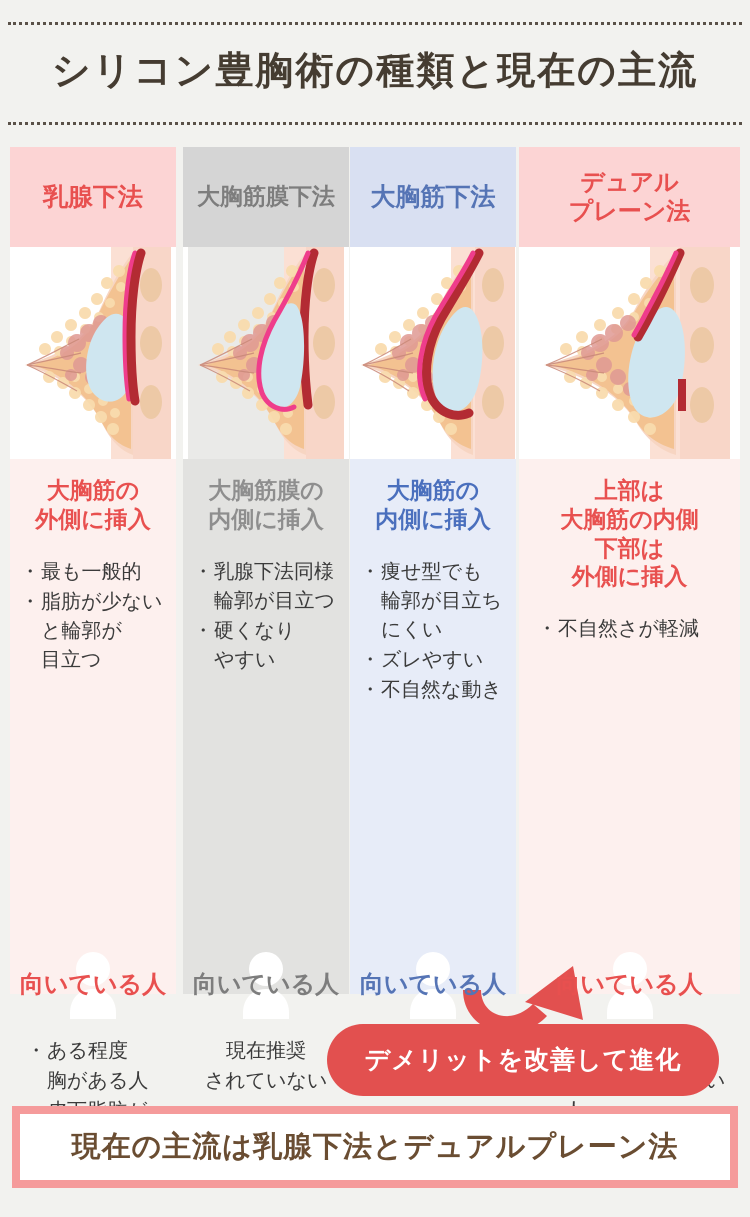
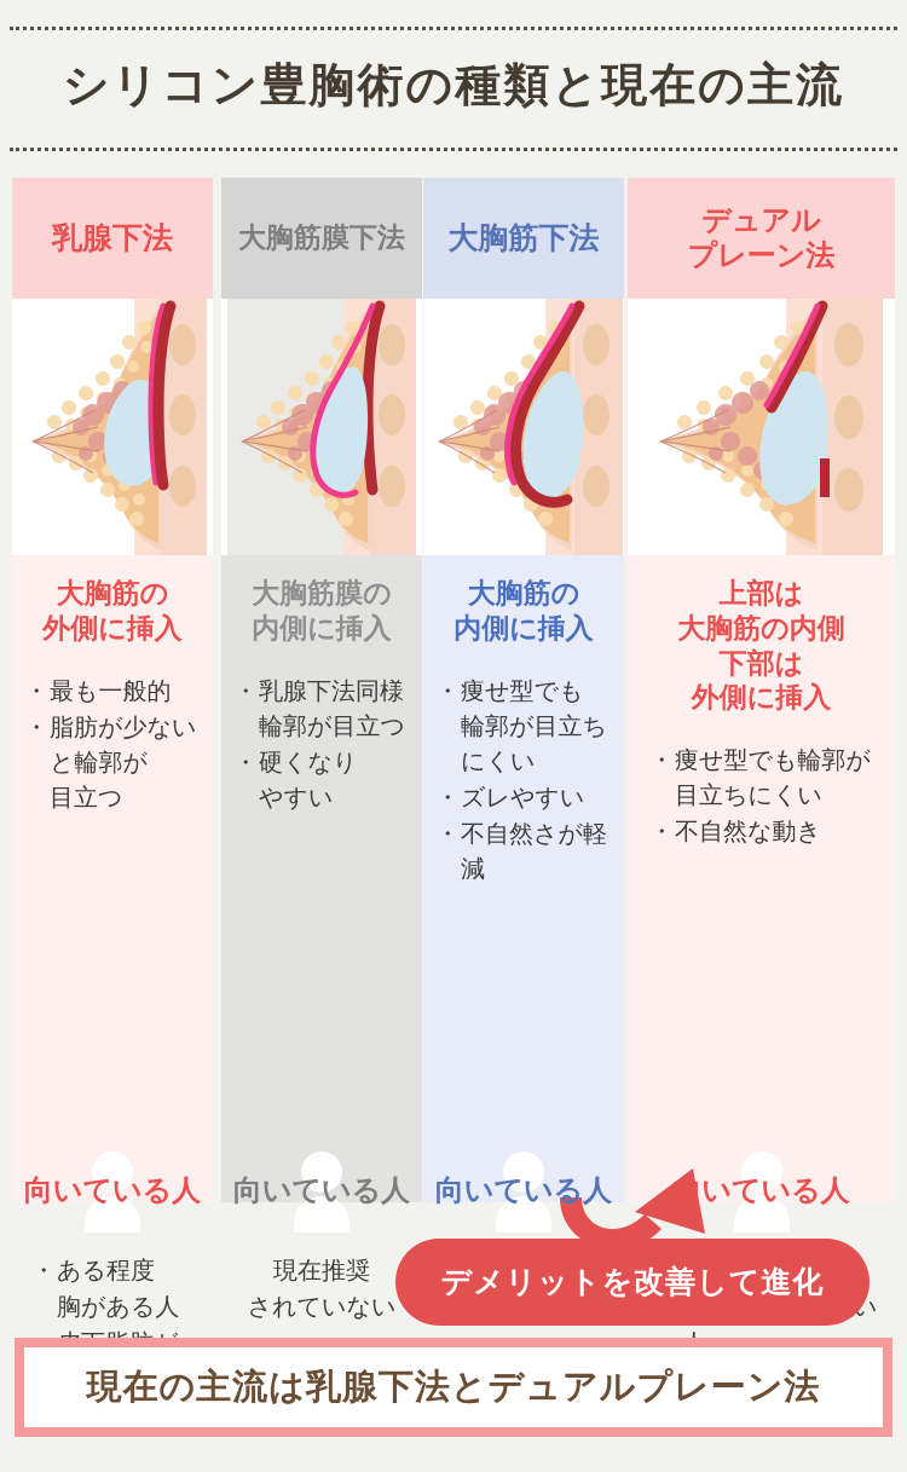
  シリコン豊胸術の種類と現在の主流
  乳腺下法
  大胸筋の
  外側に挿入
  最も一般的
  脂肪が少ない
  と輪郭が
  目立つ
  向いている人
  ある程度
  胸がある人
  大胸筋膜下法
  大胸筋膜の
  内側に挿入
  乳腺下法同様
  輪郭が目立つ
  硬くなり
  やすい
  向いている人
  現在推奨
  されていない
  大胸筋下法
  大胸筋の
  内側に挿入
  痩せ型でも
  輪郭が目立ち
  にくい
  ズレやすい
- 不自然な動き
+ 不自然さが軽減
  向いている人
  デュアル
  プレーン法
  上部は
  大胸筋の内側
  下部は
  外側に挿入
+ 痩せ型でも輪郭が
+ 目立ちにくい
- 不自然さが軽減
+ 不自然な動き
  向いている人
  デメリットを改善して進化
  現在の主流は乳腺下法とデュアルプレーン法
